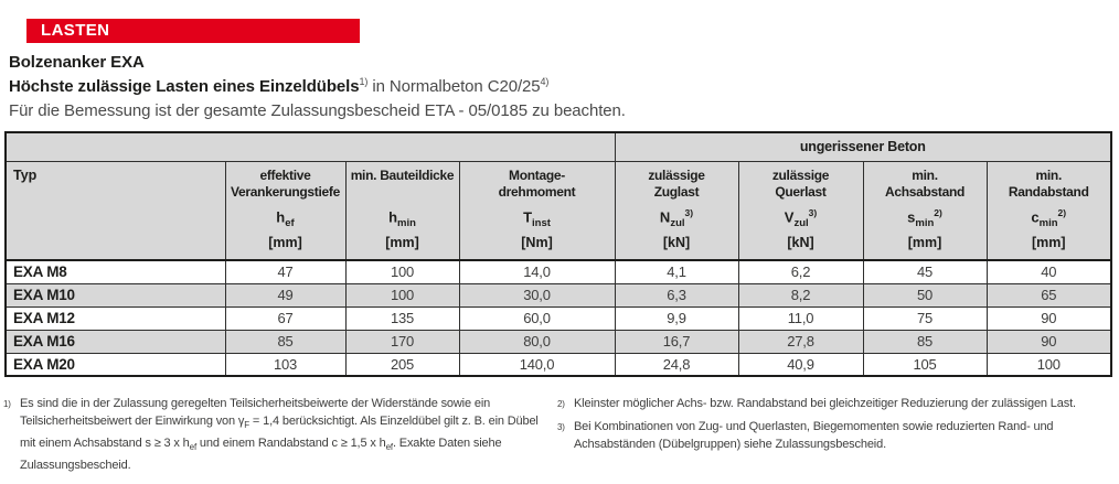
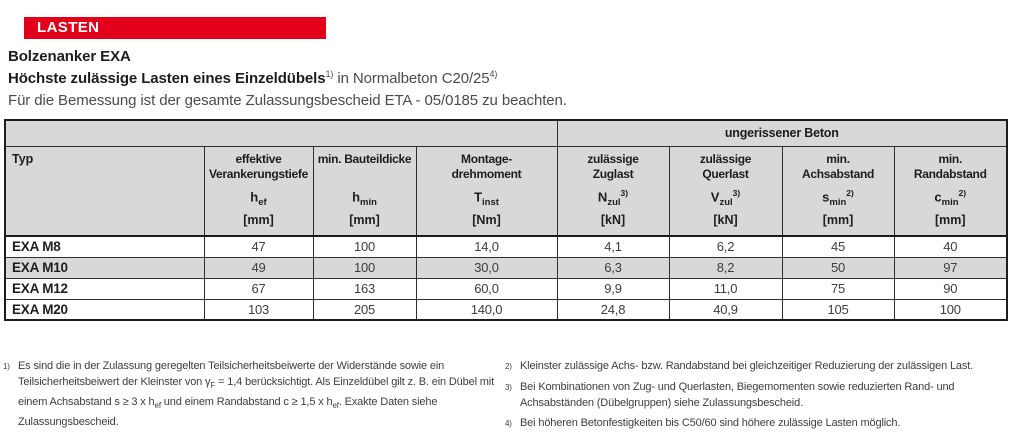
  LASTEN
  Bolzenanker EXA
  Höchste zulässige Lasten eines Einzeldübels1) in Normalbeton C20/254)
  Für die Bemessung ist der gesamte Zulassungsbescheid ETA - 05/0185 zu beachten.
  	ungerissener Beton
  Typ	effektiveVerankerungstiefe hef [mm]	min. Bauteildicke hmin [mm]	Montage-drehmoment Tinst [Nm]	zulässigeZuglast Nzul3) [kN]	zulässigeQuerlast Vzul3) [kN]	min.Achsabstand smin2) [mm]	min.Randabstand cmin2) [mm]
  EXA M8	47	100	14,0	4,1	6,2	45	40
- EXA M10	49	100	30,0	6,3	8,2	50	65
+ EXA M10	49	100	30,0	6,3	8,2	50	97
- EXA M12	67	135	60,0	9,9	11,0	75	90
+ EXA M12	67	163	60,0	9,9	11,0	75	90
- EXA M16	85	170	80,0	16,7	27,8	85	90
  EXA M20	103	205	140,0	24,8	40,9	105	100
  1)
- Es sind die in der Zulassung geregelten Teilsicherheitsbeiwerte der Widerstände sowie ein Teilsicherheitsbeiwert der Einwirkung von γF = 1,4 berücksichtigt. Als Einzeldübel gilt z. B. ein Dübel mit einem Achsabstand s ≥ 3 x hef und einem Randabstand c ≥ 1,5 x hef. Exakte Daten siehe Zulassungsbescheid.
+ Es sind die in der Zulassung geregelten Teilsicherheitsbeiwerte der Widerstände sowie ein Teilsicherheitsbeiwert der Kleinster von γF = 1,4 berücksichtigt. Als Einzeldübel gilt z. B. ein Dübel mit einem Achsabstand s ≥ 3 x hef und einem Randabstand c ≥ 1,5 x hef. Exakte Daten siehe Zulassungsbescheid.
  2)
- Kleinster möglicher Achs- bzw. Randabstand bei gleichzeitiger Reduzierung der zulässigen Last.
+ Kleinster zulässige Achs- bzw. Randabstand bei gleichzeitiger Reduzierung der zulässigen Last.
  3)
  Bei Kombinationen von Zug- und Querlasten, Biegemomenten sowie reduzierten Rand- und Achsabständen (Dübelgruppen) siehe Zulassungsbescheid.
+ 4)
+ Bei höheren Betonfestigkeiten bis C50/60 sind höhere zulässige Lasten möglich.
